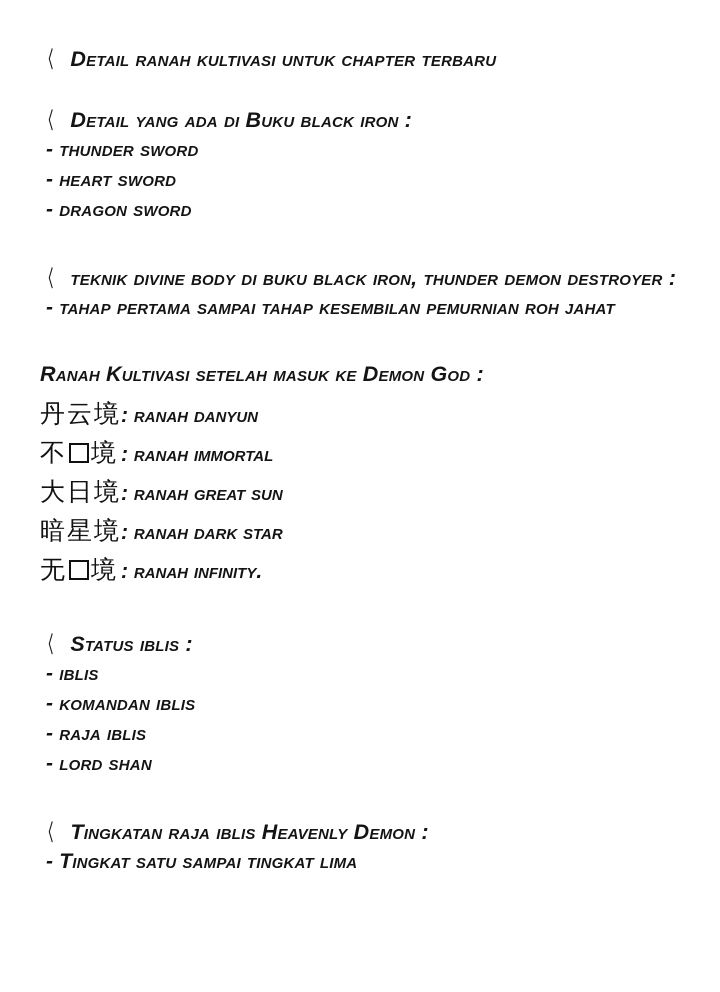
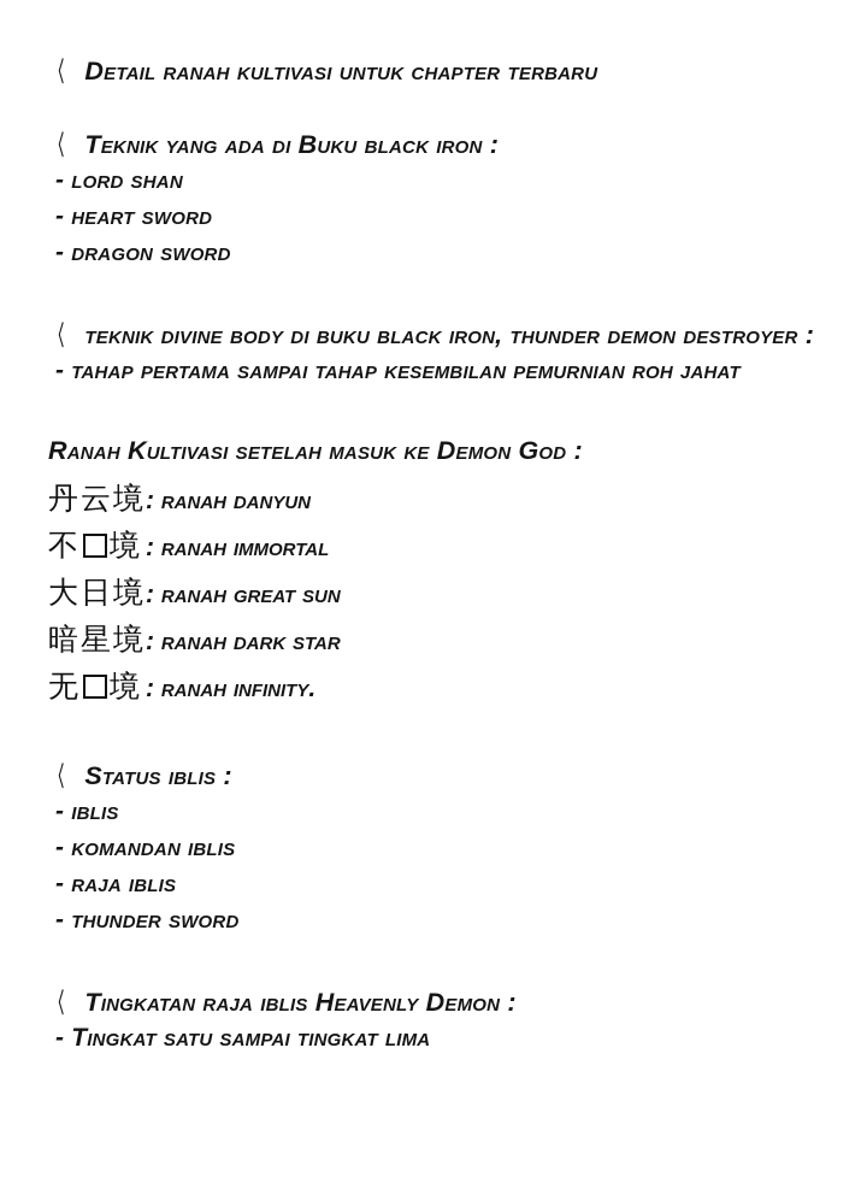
  〈 Detail ranah kultivasi untuk chapter terbaru
- 〈 Detail yang ada di Buku black iron :
+ 〈 Teknik yang ada di Buku black iron :
- - thunder sword
+ - lord shan
  - heart sword
  - dragon sword
  〈 teknik divine body di buku black iron, thunder demon destroyer :
  - tahap pertama sampai tahap kesembilan pemurnian roh jahat
  Ranah Kultivasi setelah masuk ke Demon God :
  丹云境	: ranah danyun
  不 境	: ranah immortal
  大日境	: ranah great sun
  暗星境	: ranah dark star
  无 境	: ranah infinity.
  〈 Status iblis :
  - iblis
  - komandan iblis
  - raja iblis
- - lord shan
+ - thunder sword
  〈 Tingkatan raja iblis Heavenly Demon :
  - Tingkat satu sampai tingkat lima
